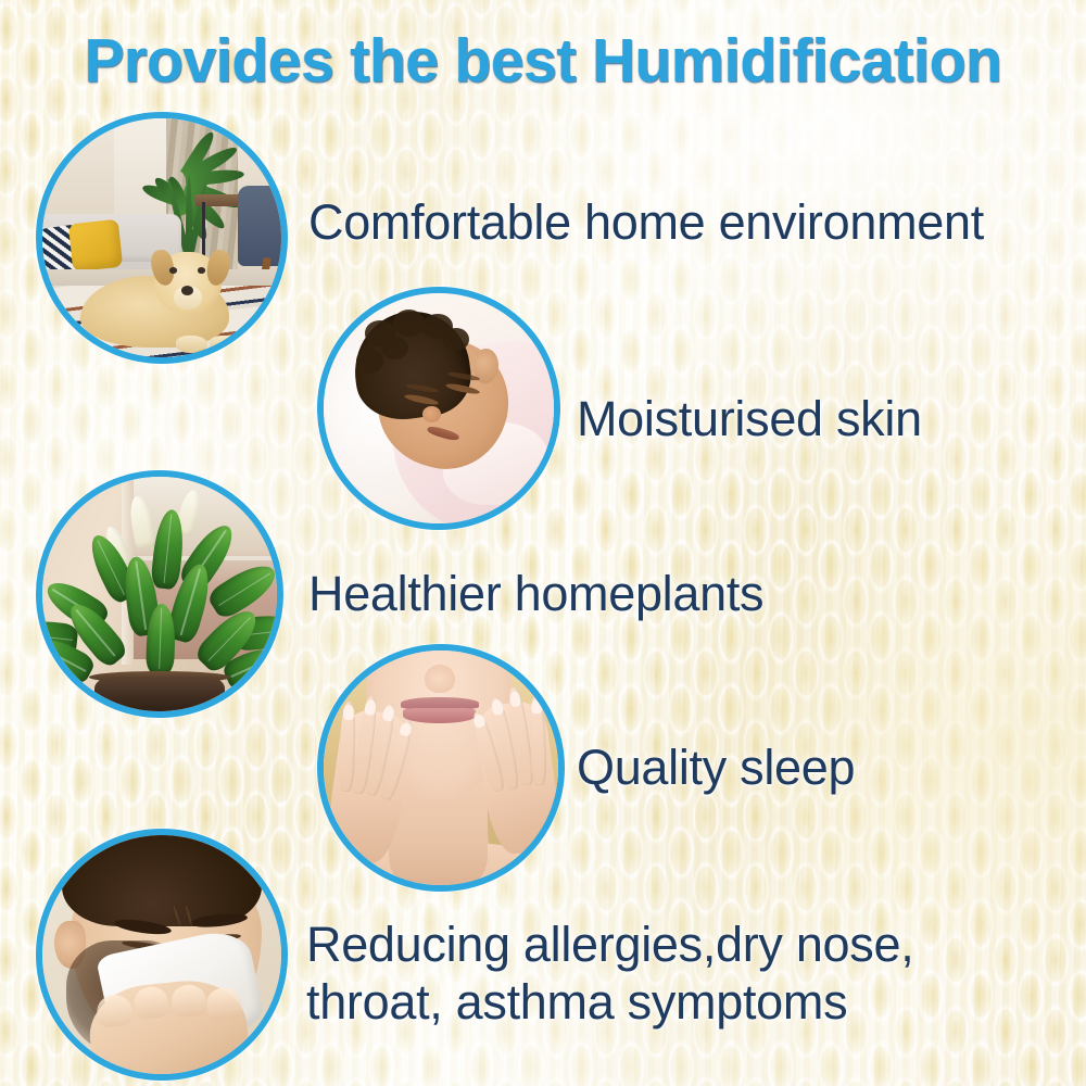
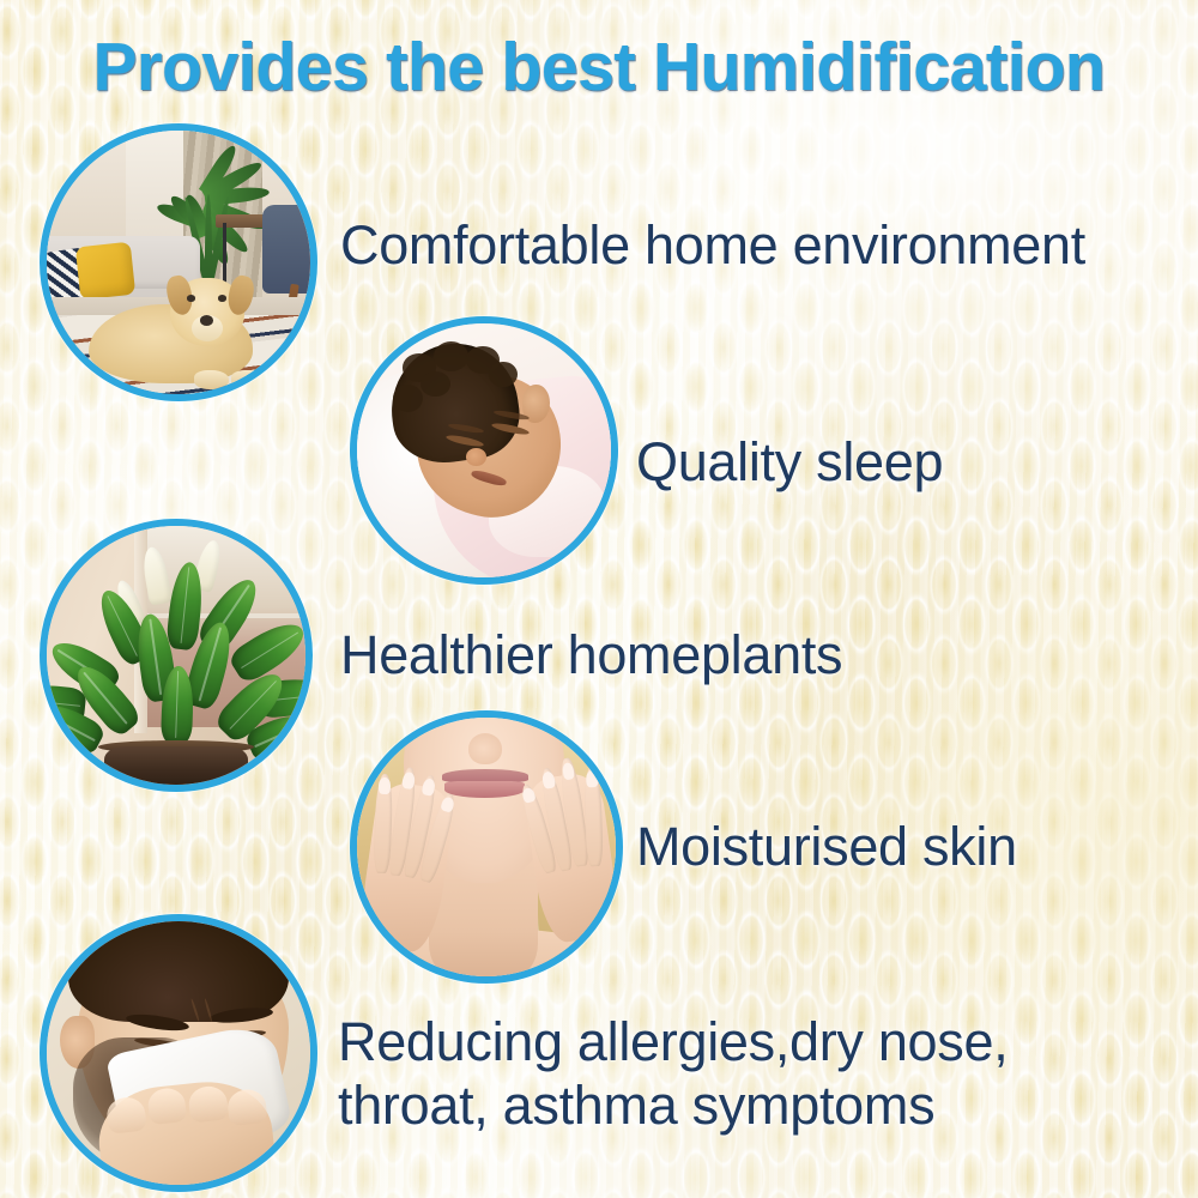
  Provides the best Humidification
  Comfortable home environment
- Moisturised skin
+ Quality sleep
  Healthier homeplants
- Quality sleep
+ Moisturised skin
  Reducing allergies,dry nose,
  throat, asthma symptoms
